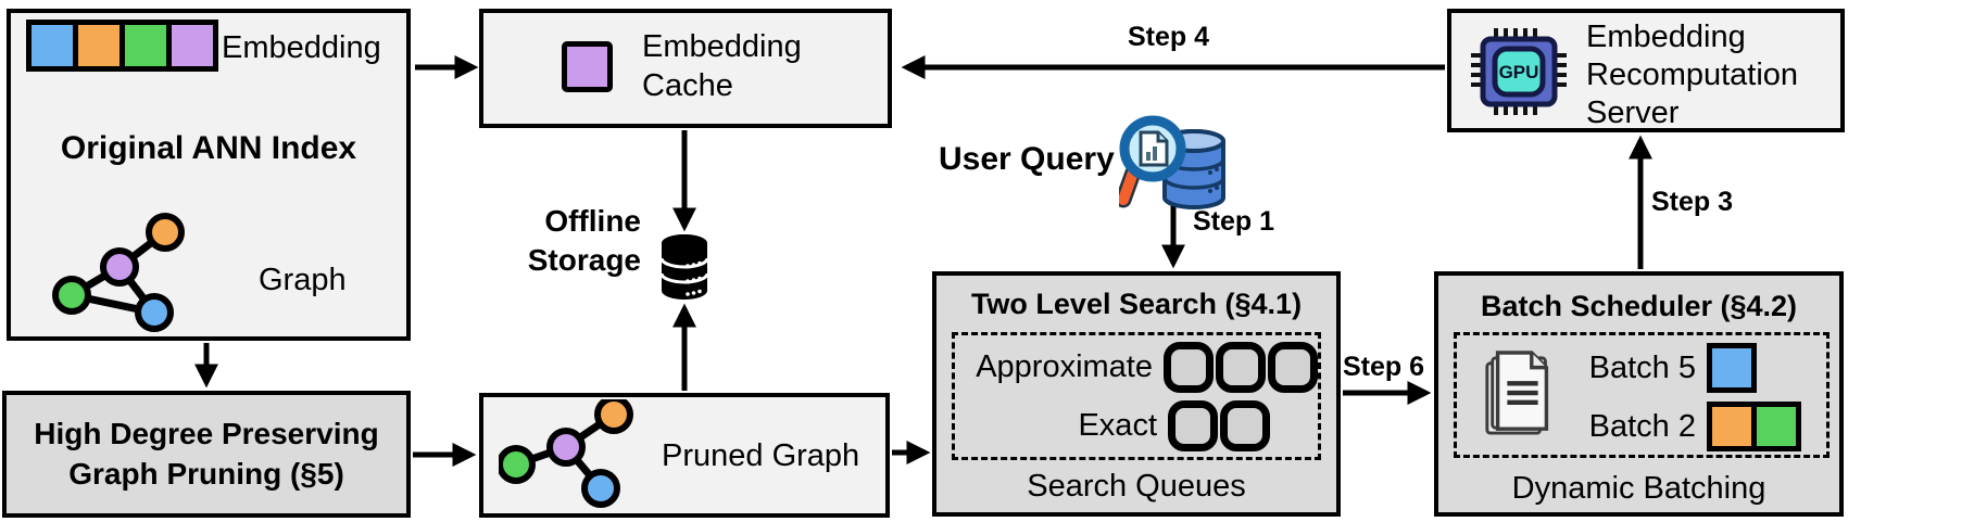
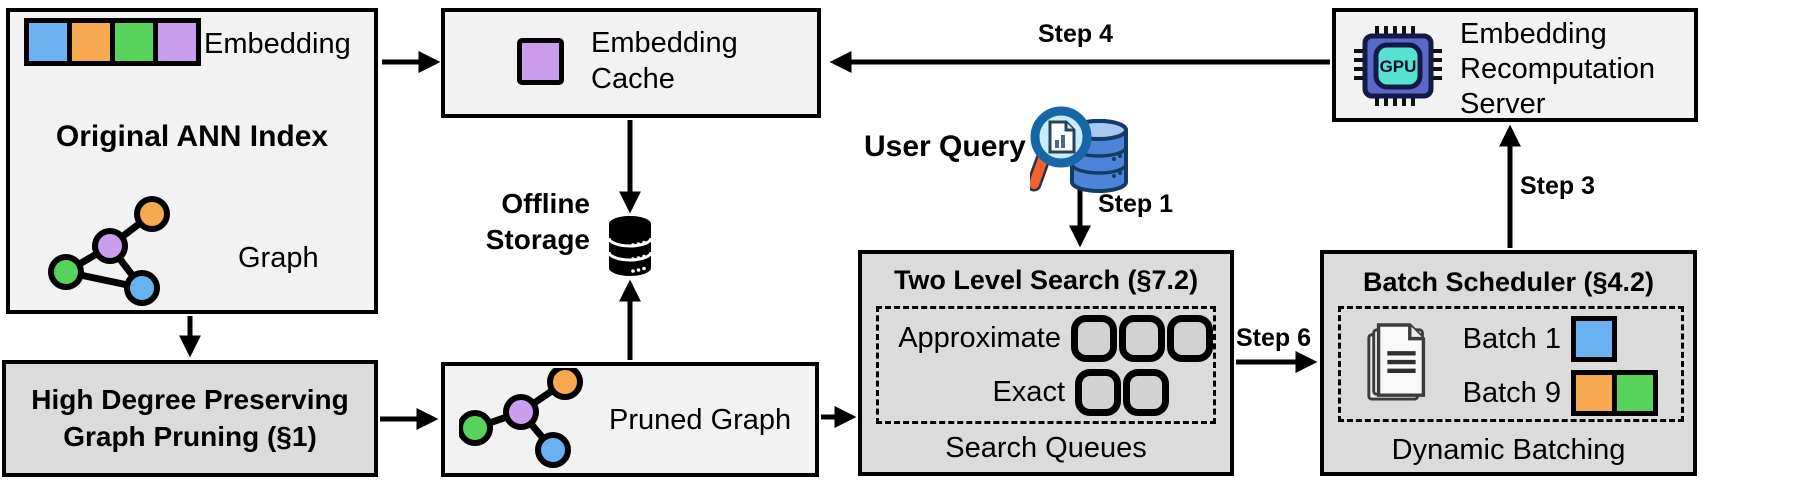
  Embedding
  Original ANN Index
  Graph
- High Degree Preserving Graph Pruning (§5)
+ High Degree Preserving Graph Pruning (§1)
  Embedding Cache
  Offline Storage
  Pruned Graph
  User Query
- Two Level Search (§4.1)
+ Two Level Search (§7.2)
  Approximate
  Exact
  Search Queues
  Batch Scheduler (§4.2)
- Batch 5
+ Batch 1
- Batch 2
+ Batch 9
  Dynamic Batching
  GPU
  Embedding Recomputation Server
  Step 1
  Step 6
  Step 3
  Step 4
